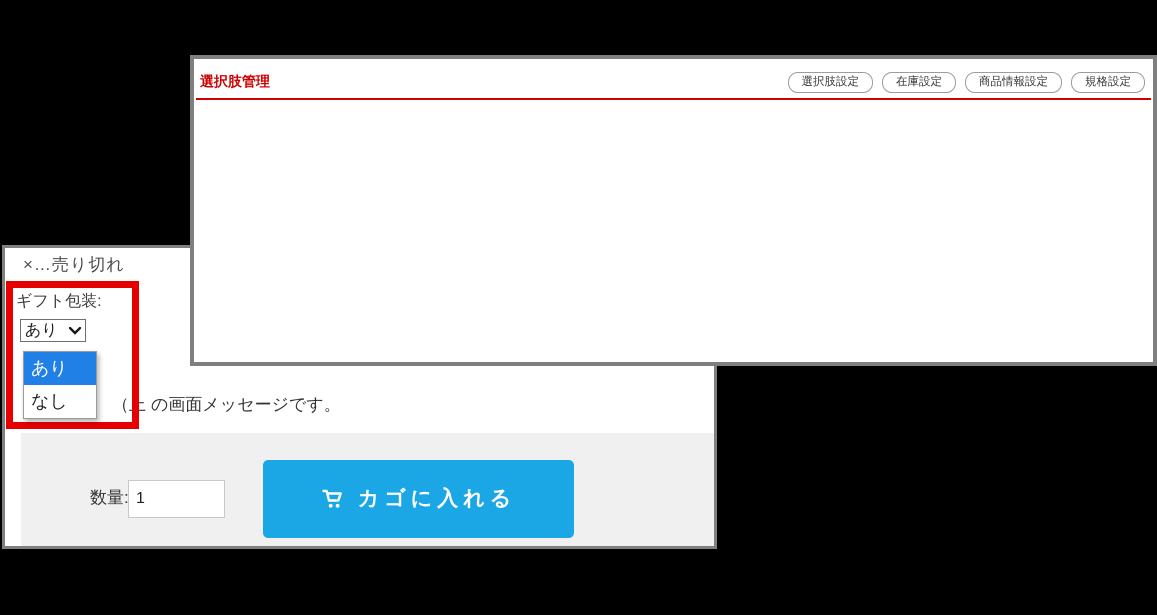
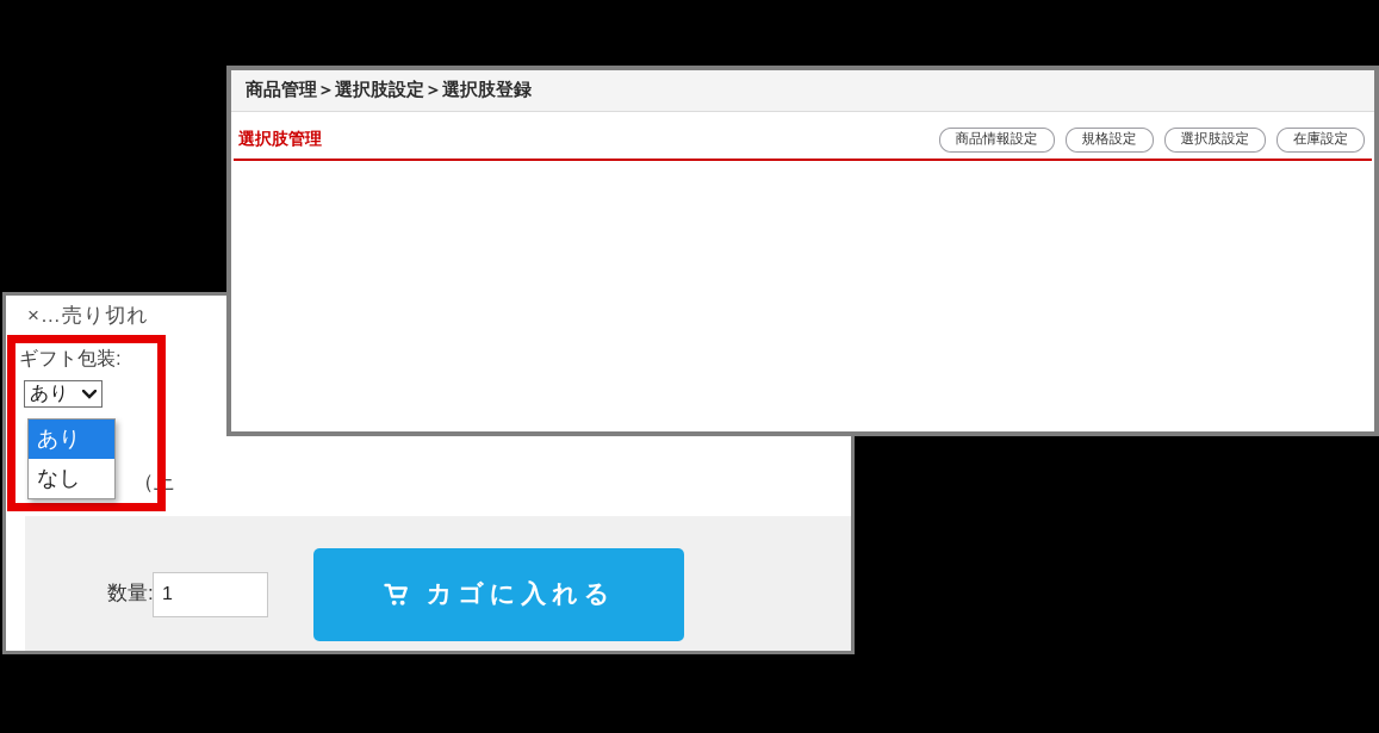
  ×…売り切れ
  （上
- の画面メッセージです。
  ギフト包装:
  あり
  あり
  なし
  数量:
  1
  カゴに入れる
+ 商品管理＞選択肢設定＞選択肢登録
  選択肢管理
- 選択肢設定
+ 商品情報設定
- 在庫設定
+ 規格設定
- 商品情報設定
+ 選択肢設定
- 規格設定
+ 在庫設定
